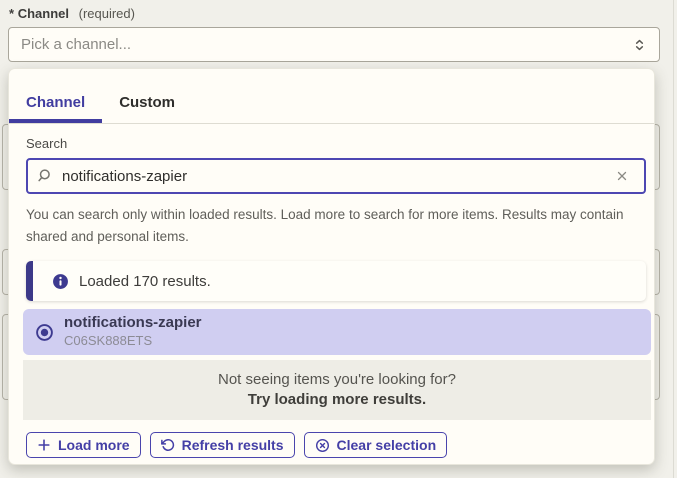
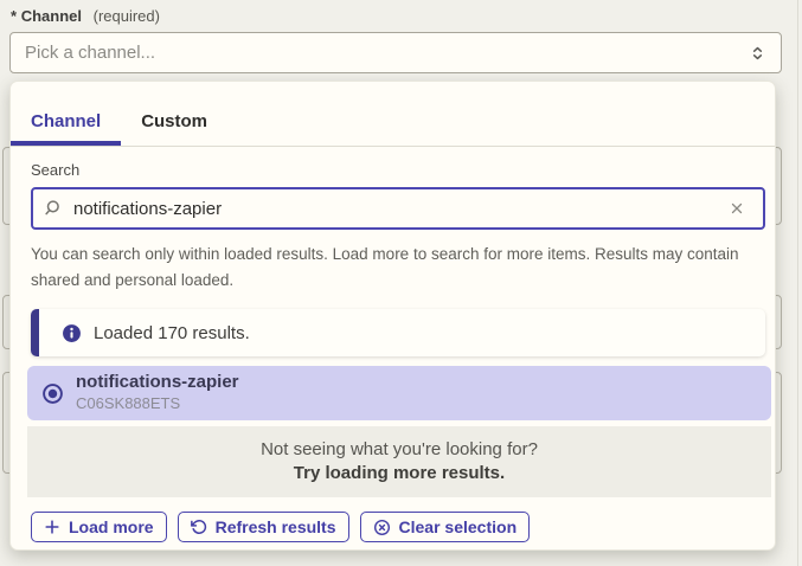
  * Channel (required)
  Pick a channel...
  Channel
  Custom
  Search
  notifications-zapier
- You can search only within loaded results. Load more to search for more items. Results may contain shared and personal items.
+ You can search only within loaded results. Load more to search for more items. Results may contain shared and personal loaded.
  Loaded 170 results.
  notifications-zapier
  C06SK888ETS
- Not seeing items you're looking for?
+ Not seeing what you're looking for?
  Try loading more results.
  Load more
  Refresh results
  Clear selection
